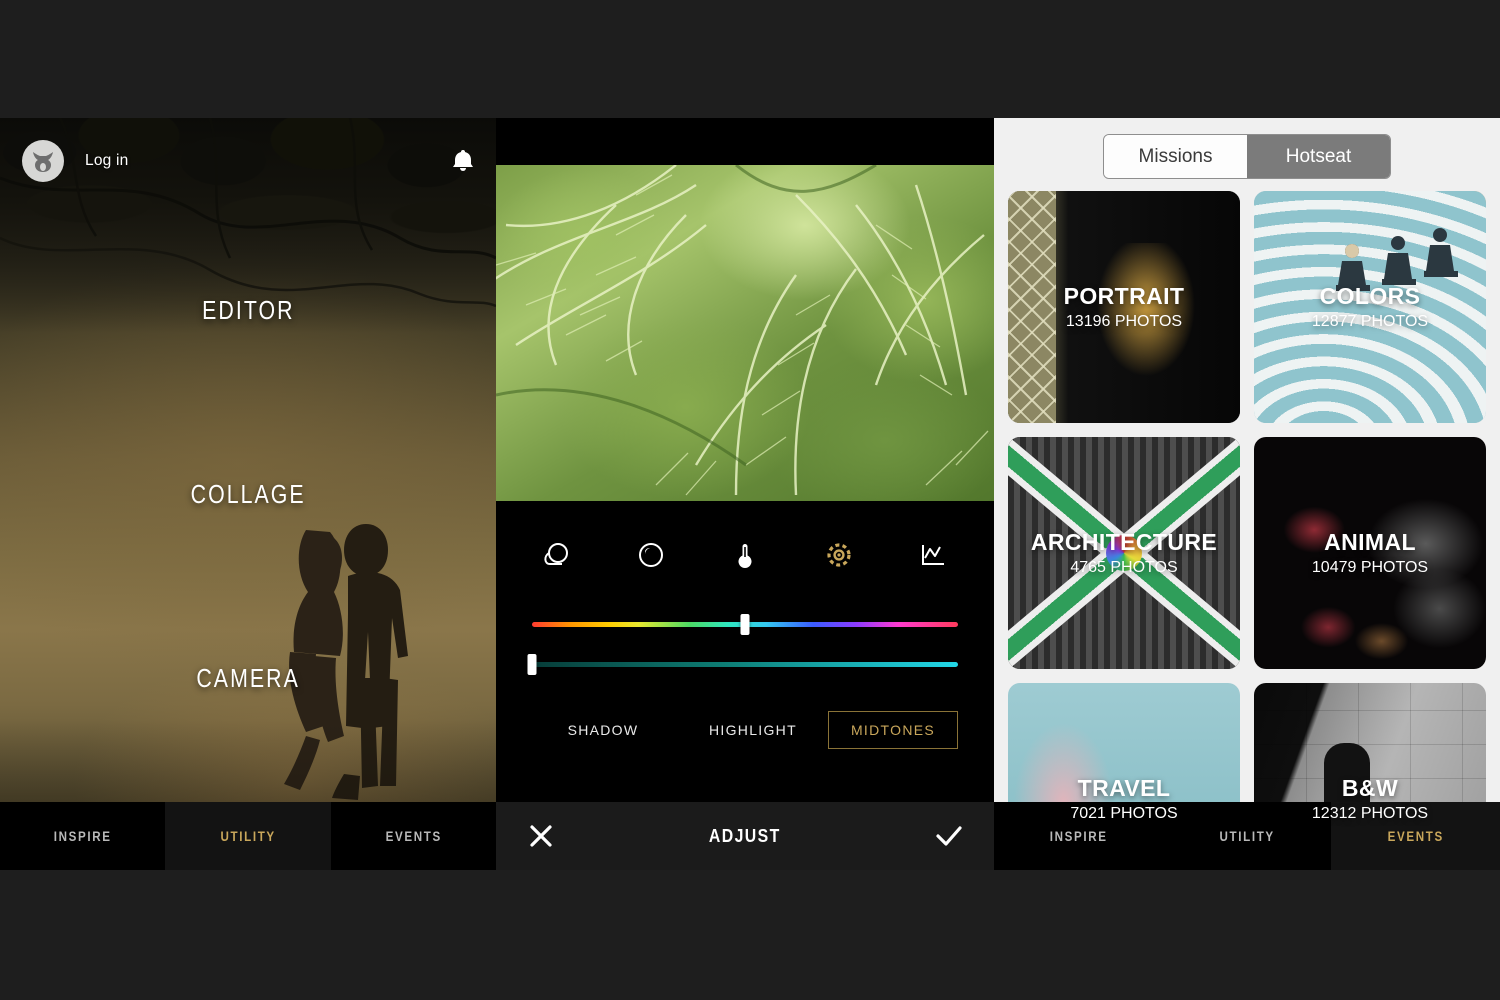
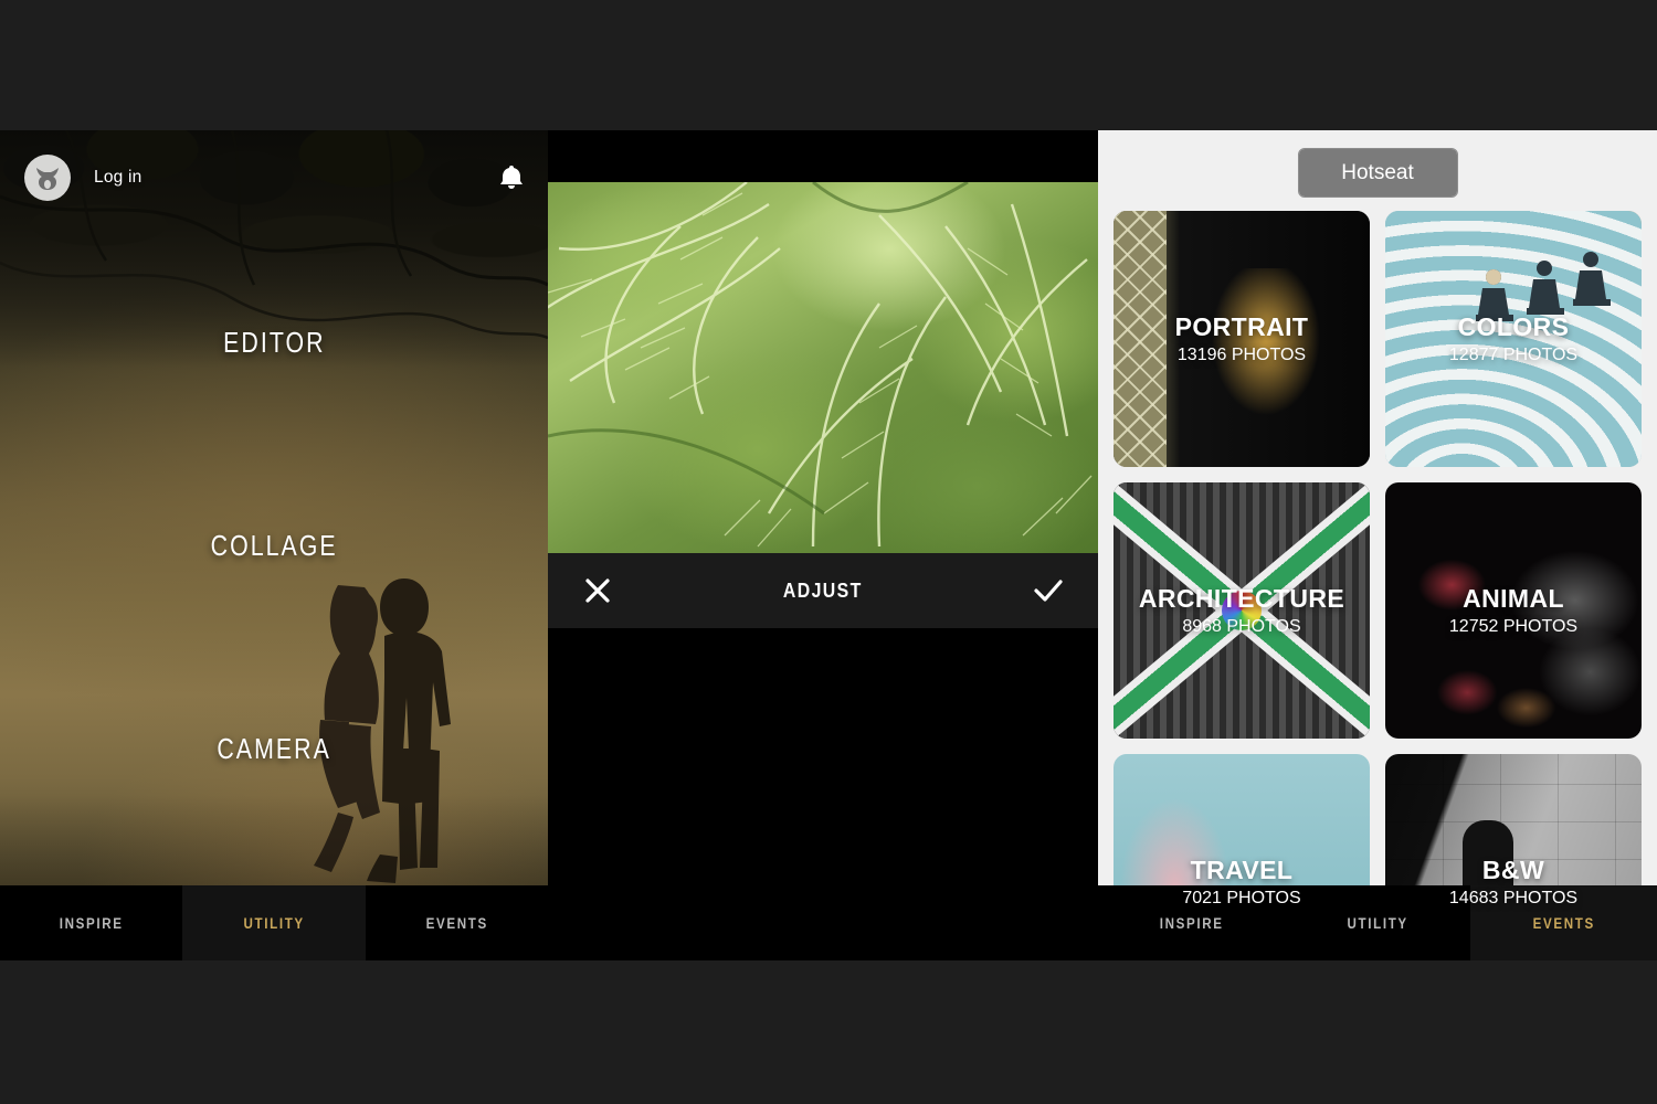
  Log in
  EDITOR
  COLLAGE
  CAMERA
  INSPIRE
  UTILITY
  EVENTS
- SHADOW
- HIGHLIGHT
- MIDTONES
  ADJUST
- Missions
  Hotseat
  PORTRAIT
  13196 PHOTOS
  COLORS
  12877 PHOTOS
  ARCHITECTURE
- 4765 PHOTOS
+ 8968 PHOTOS
  ANIMAL
- 10479 PHOTOS
+ 12752 PHOTOS
  TRAVEL
  7021 PHOTOS
  B&W
- 12312 PHOTOS
+ 14683 PHOTOS
  INSPIRE
  UTILITY
  EVENTS
